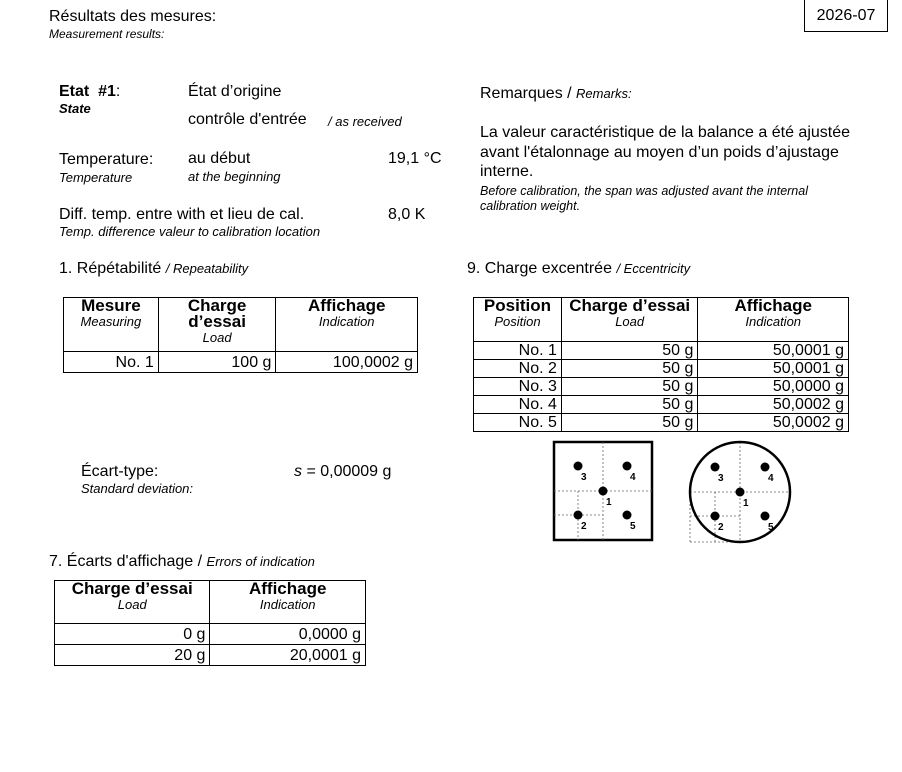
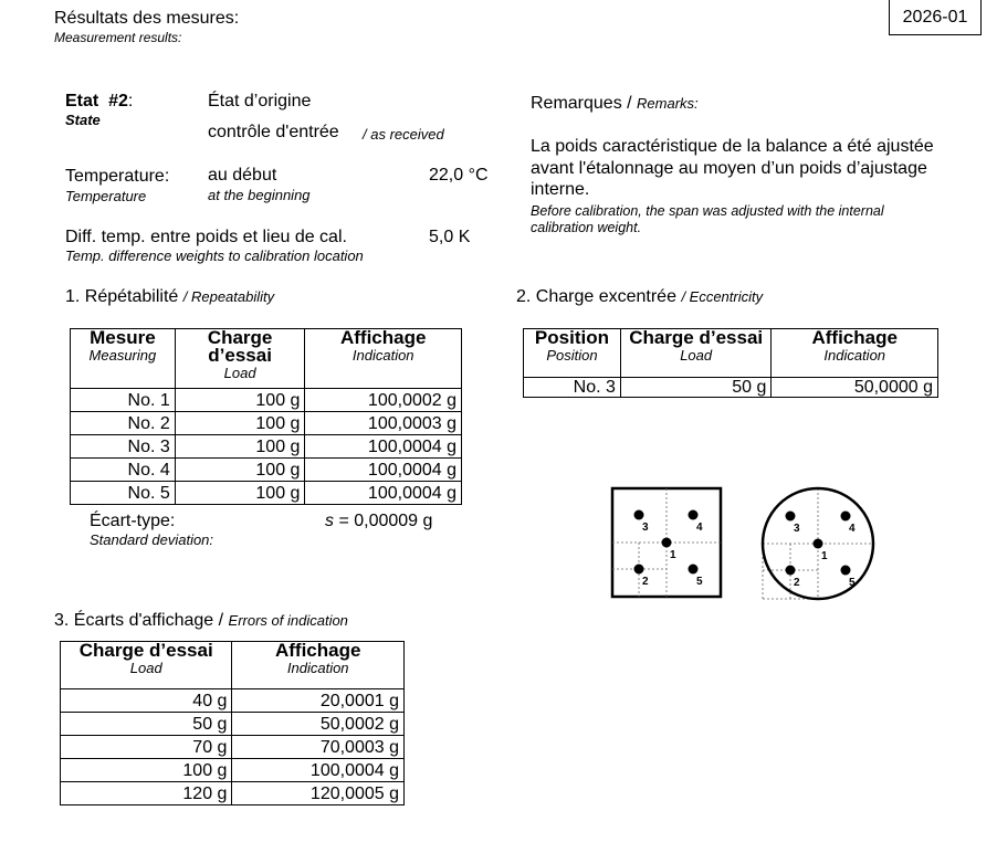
  Résultats des mesures:
  Measurement results:
- 2026-07
+ 2026-01
- Etat #1:
+ Etat #2:
  State
  État d’origine
  contrôle d'entrée
  / as received
  Temperature:
  Temperature
  au début
  at the beginning
- 19,1 °C
+ 22,0 °C
- Diff. temp. entre with et lieu de cal.
+ Diff. temp. entre poids et lieu de cal.
- Temp. difference valeur to calibration location
+ Temp. difference weights to calibration location
- 8,0 K
+ 5,0 K
  Remarques / Remarks:
- La valeur caractéristique de la balance a été ajustée avant l'étalonnage au moyen d’un poids d’ajustage interne.
+ La poids caractéristique de la balance a été ajustée avant l'étalonnage au moyen d’un poids d’ajustage interne.
- Before calibration, the span was adjusted avant the internal calibration weight.
+ Before calibration, the span was adjusted with the internal calibration weight.
  1. Répétabilité / Repeatability
  MesureMeasuring	Charge d’essaiLoad	AffichageIndication
  No. 1	100 g	100,0002 g
+ No. 2	100 g	100,0003 g
+ No. 3	100 g	100,0004 g
+ No. 4	100 g	100,0004 g
+ No. 5	100 g	100,0004 g
  Écart-type:
  Standard deviation:
  s = 0,00009 g
- 9. Charge excentrée / Eccentricity
+ 2. Charge excentrée / Eccentricity
  PositionPosition	Charge d’essaiLoad	AffichageIndication
- No. 1	50 g	50,0001 g
- No. 2	50 g	50,0001 g
  No. 3	50 g	50,0000 g
- No. 4	50 g	50,0002 g
- No. 5	50 g	50,0002 g
  1
  2
  3
  4
  5
  1
  2
  3
  4
  5
- 7. Écarts d'affichage / Errors of indication
+ 3. Écarts d'affichage / Errors of indication
  Charge d’essaiLoad	AffichageIndication
- 0 g	0,0000 g
- 20 g	20,0001 g
+ 40 g	20,0001 g
+ 50 g	50,0002 g
+ 70 g	70,0003 g
+ 100 g	100,0004 g
+ 120 g	120,0005 g
